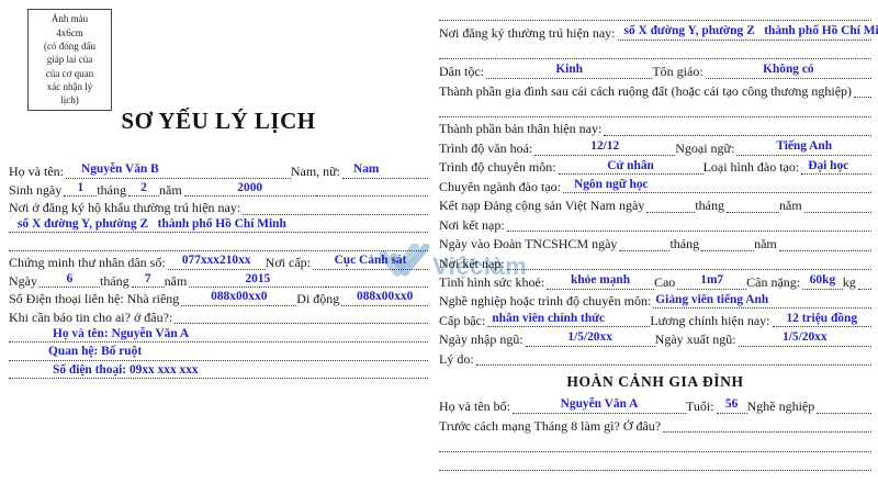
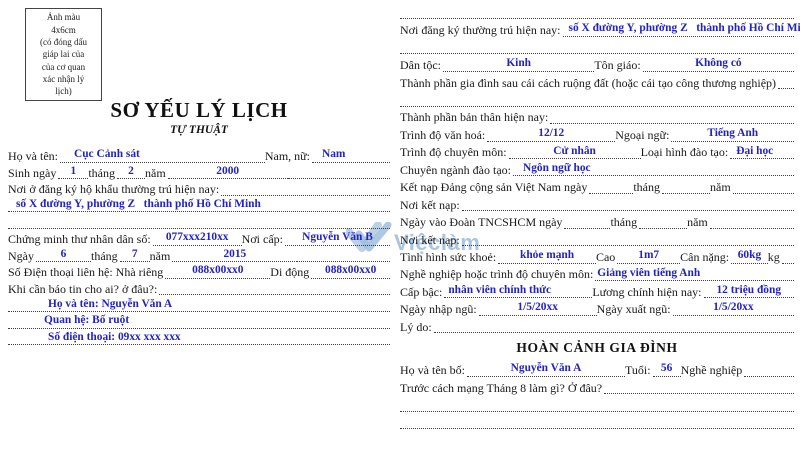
  Việclàm
  Ảnh màu
  4x6cm
  (có đóng dấu
  giáp lai của
  của cơ quan
  xác nhận lý
  lịch)
  SƠ YẾU LÝ LỊCH
+ TỰ THUẬT
  Họ và tên:
- Nguyễn Văn B
+ Cục Cảnh sát
  Nam, nữ:
  Nam
  Sinh ngày
  1
  tháng
  2
  năm
  2000
  Nơi ở đăng ký hộ khẩu thường trú hiện nay:
  số X đường Y, phường Z thành phố Hồ Chí Minh
  Chứng minh thư nhân dân số:
  077xxx210xx
  Nơi cấp:
- Cục Cảnh sát
+ Nguyễn Văn B
  Ngày
  6
  tháng
  7
  năm
  2015
  Số Điện thoại liên hệ: Nhà riêng
  088x00xx0
  Di động
  088x00xx0
  Khi cần báo tin cho ai? ở đâu?:
  Họ và tên: Nguyễn Văn A
  Quan hệ: Bố ruột
  Số điện thoại: 09xx xxx xxx
  Nơi đăng ký thường trú hiện nay:
  số X đường Y, phường Z thành phố Hồ Chí Mi
  Dân tộc:
  Kinh
  Tôn giáo:
  Không có
  Thành phần gia đình sau cái cách ruộng đất (hoặc cái tạo công thương nghiệp)
  Thành phần bản thân hiện nay:
  Trình độ văn hoá:
  12/12
  Ngoại ngữ:
  Tiếng Anh
  Trình độ chuyên môn:
  Cử nhân
  Loại hình đào tạo:
  Đại học
  Chuyên ngành đào tạo:
  Ngôn ngữ học
  Kết nạp Đảng cộng sản Việt Nam ngày
  tháng
  năm
  Nơi kết nạp:
  Ngày vào Đoàn TNCSHCM ngày
  tháng
  năm
  Nơi kết nạp:
  Tình hình sức khoẻ:
  khỏe mạnh
  Cao
  1m7
  Cân nặng:
  60kg
  kg
  Nghề nghiệp hoặc trình độ chuyên môn:
  Giảng viên tiếng Anh
  Cấp bậc:
  nhân viên chính thức
  Lương chính hiện nay:
  12 triệu đồng
  Ngày nhập ngũ:
  1/5/20xx
  Ngày xuất ngũ:
  1/5/20xx
  Lý do:
  HOÀN CẢNH GIA ĐÌNH
  Họ và tên bố:
  Nguyễn Văn A
  Tuổi:
  56
  Nghề nghiệp
  Trước cách mạng Tháng 8 làm gì? Ở đâu?
